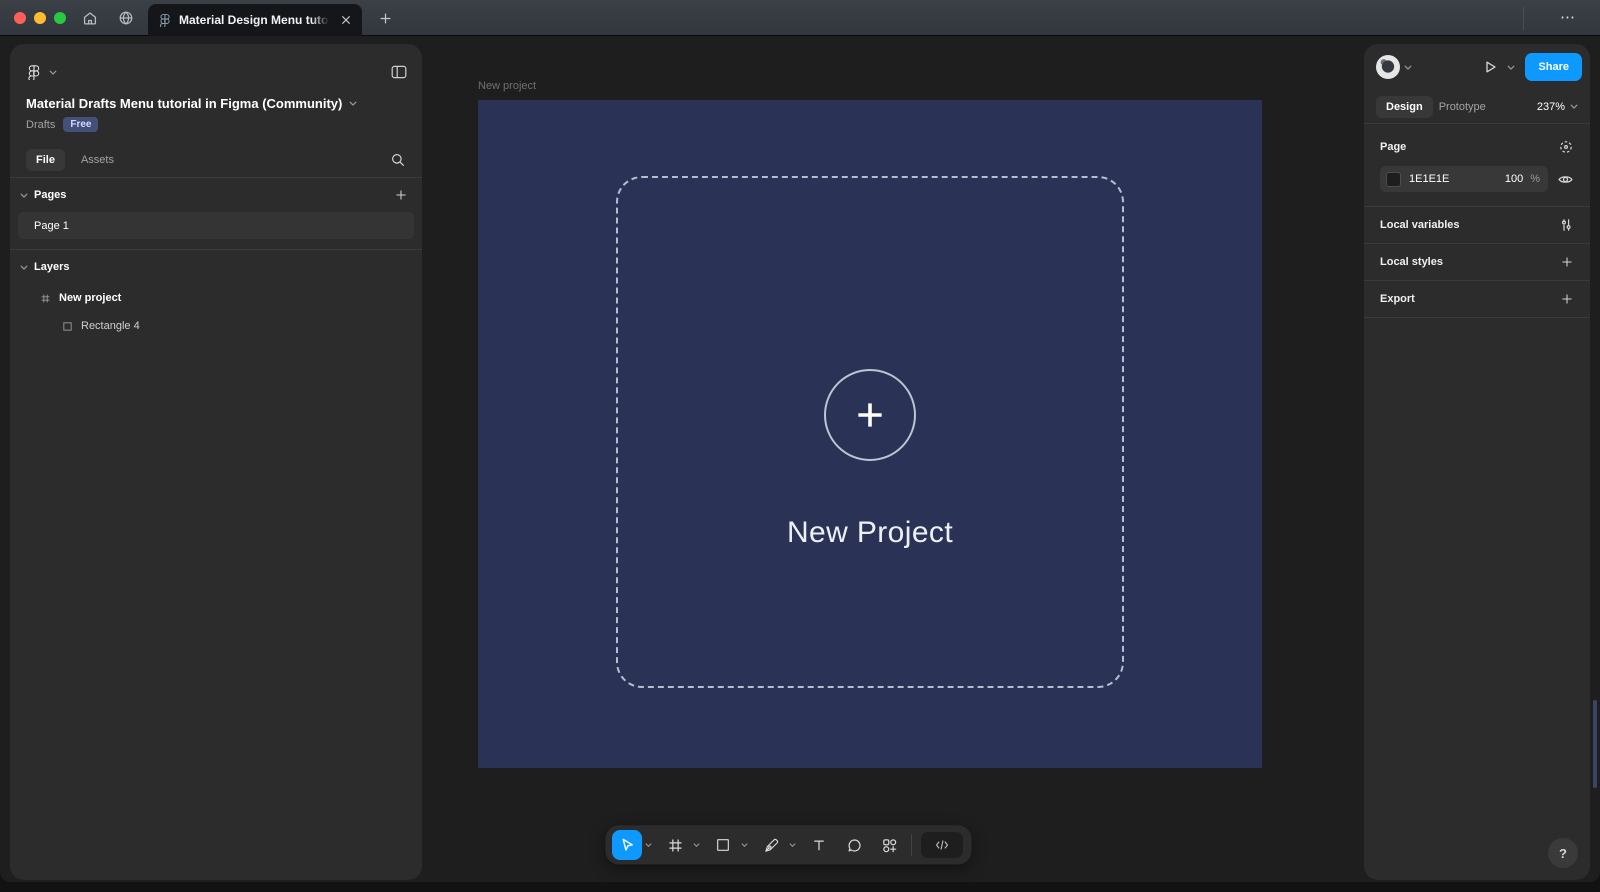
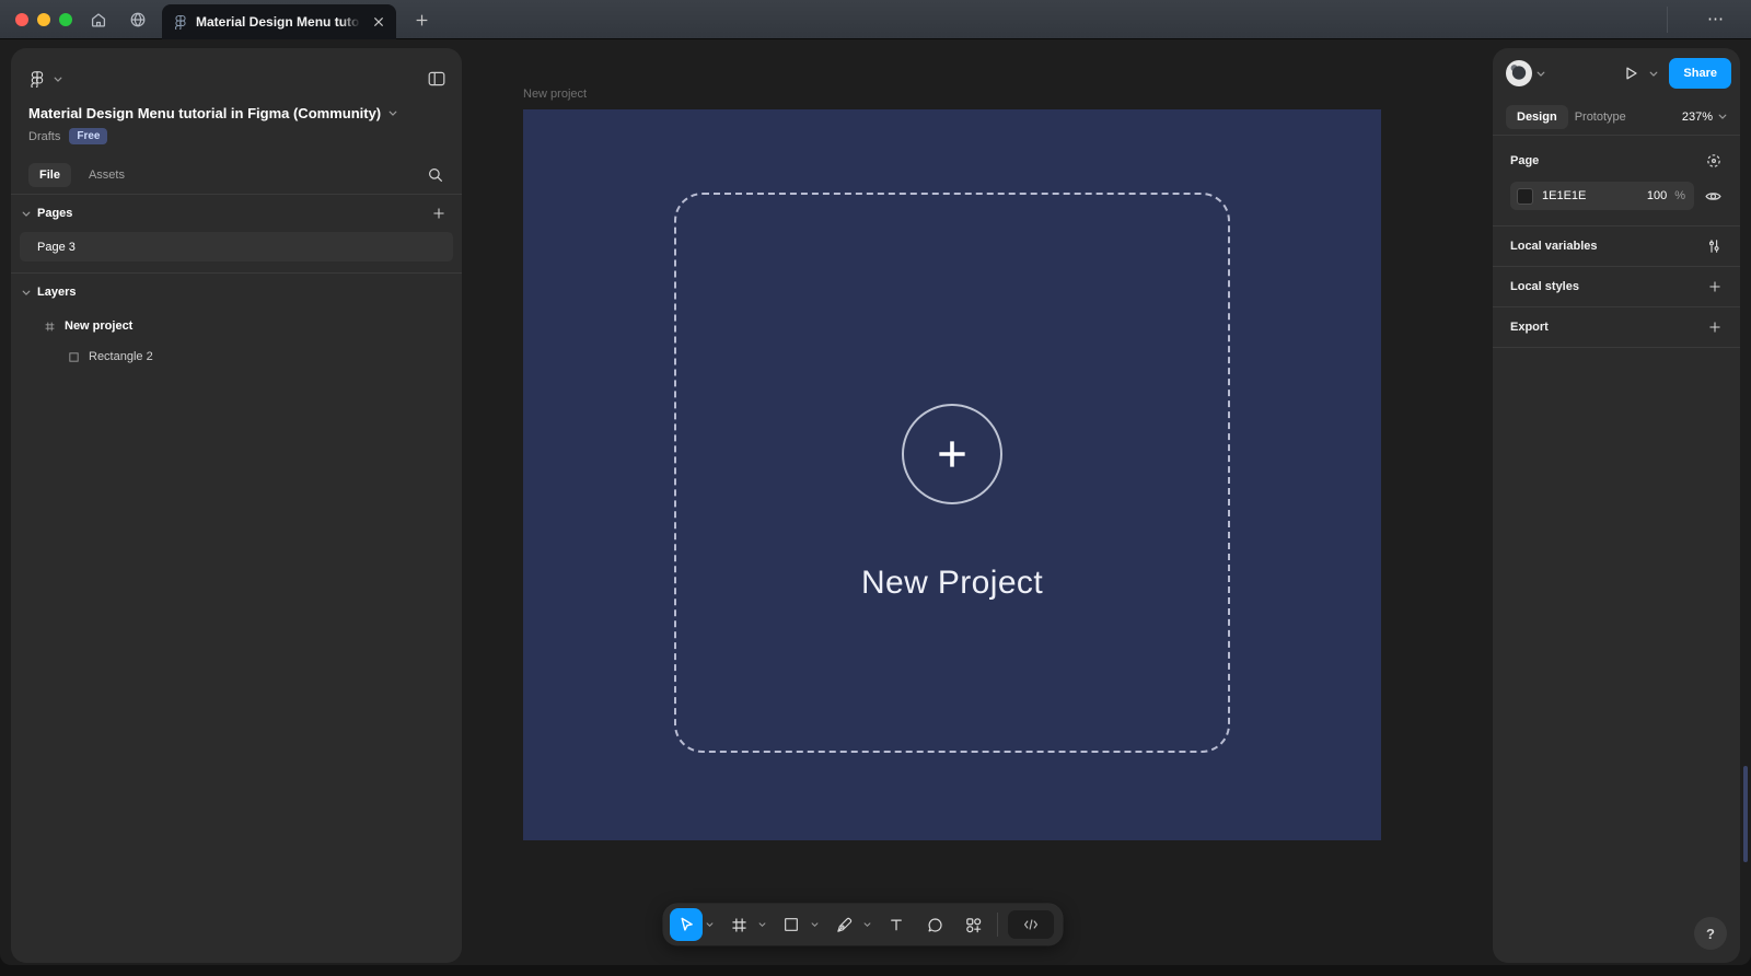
  ⋯
- Material Drafts Menu tutorial in Figma (Community)
+ Material Design Menu tutorial in Figma (Community)
  Drafts
  Free
  File
  Assets
  Pages
- Page 1
+ Page 3
  Layers
  New project
- Rectangle 4
+ Rectangle 2
  New project
  New Project
  Share
  Design
  Prototype
  237%
  Page
  1E1E1E
  100
  %
  Local variables
  Local styles
  Export
  ?
